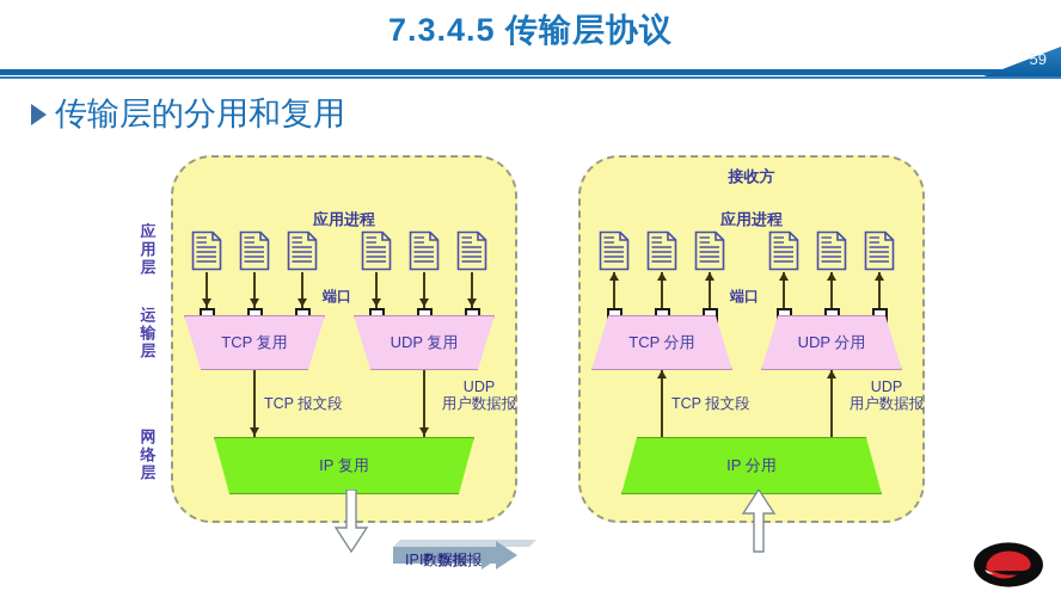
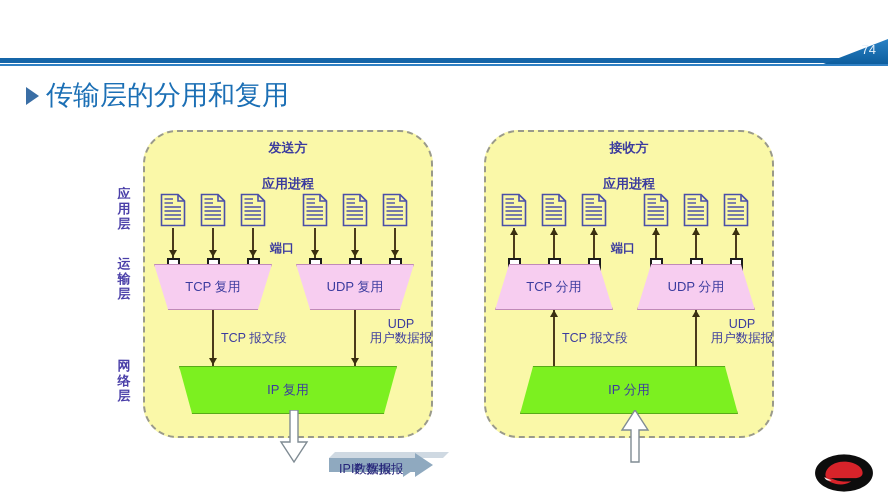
- 7.3.4.5 传输层协议
- 59
+ 74
  传输层的分用和复用
  应
  用
  层
  运
  输
  层
  网
  络
  层
+ 发送方
  应用进程
  接收方
  应用进程
  端口
  TCP 复用
  UDP 复用
  IP 复用
  TCP 报文段
  UDP
  用户数据报
  IP 数据报
  端口
  TCP 分用
  UDP 分用
  IP 分用
  TCP 报文段
  UDP
  用户数据报
  IP 数据报
